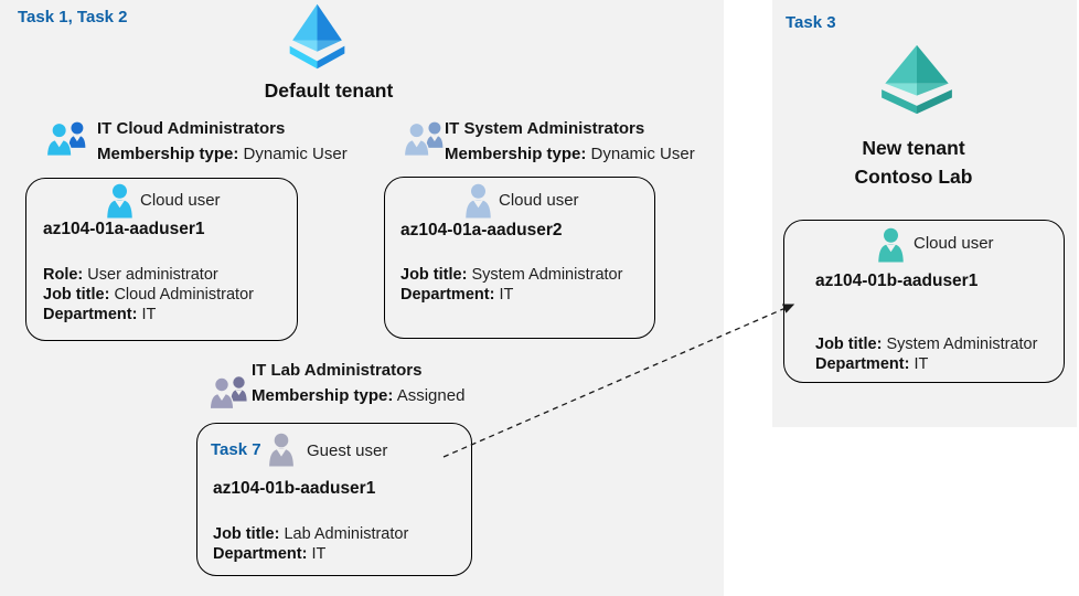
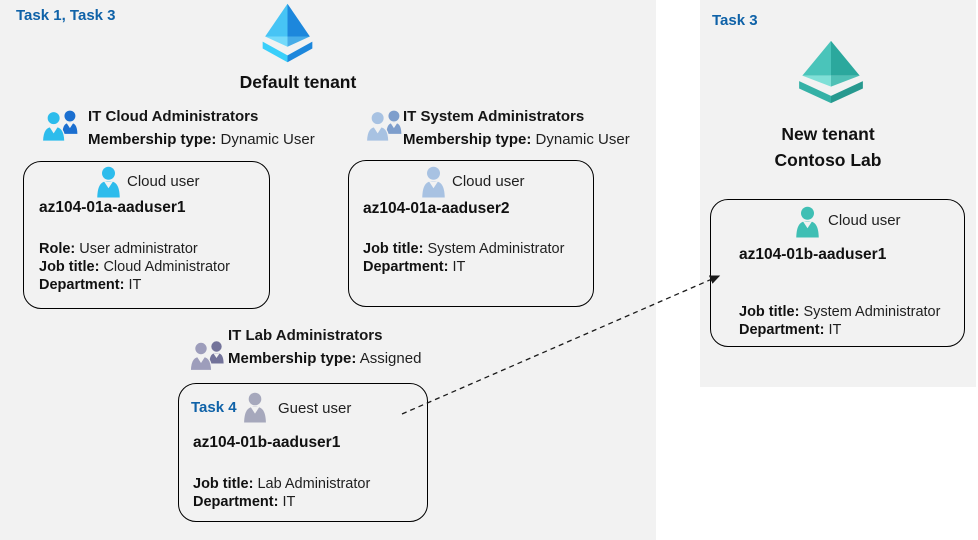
- Task 1, Task 2
+ Task 1, Task 3
  Default tenant
  IT Cloud Administrators
  Membership type: Dynamic User
  IT System Administrators
  Membership type: Dynamic User
  Cloud user
  az104-01a-aaduser1
  Role: User administrator
  Job title: Cloud Administrator
  Department: IT
  Cloud user
  az104-01a-aaduser2
  Job title: System Administrator
  Department: IT
  IT Lab Administrators
  Membership type: Assigned
- Task 7
+ Task 4
  Guest user
  az104-01b-aaduser1
  Job title: Lab Administrator
  Department: IT
  Task 3
  New tenant
  Contoso Lab
  Cloud user
  az104-01b-aaduser1
  Job title: System Administrator
  Department: IT
